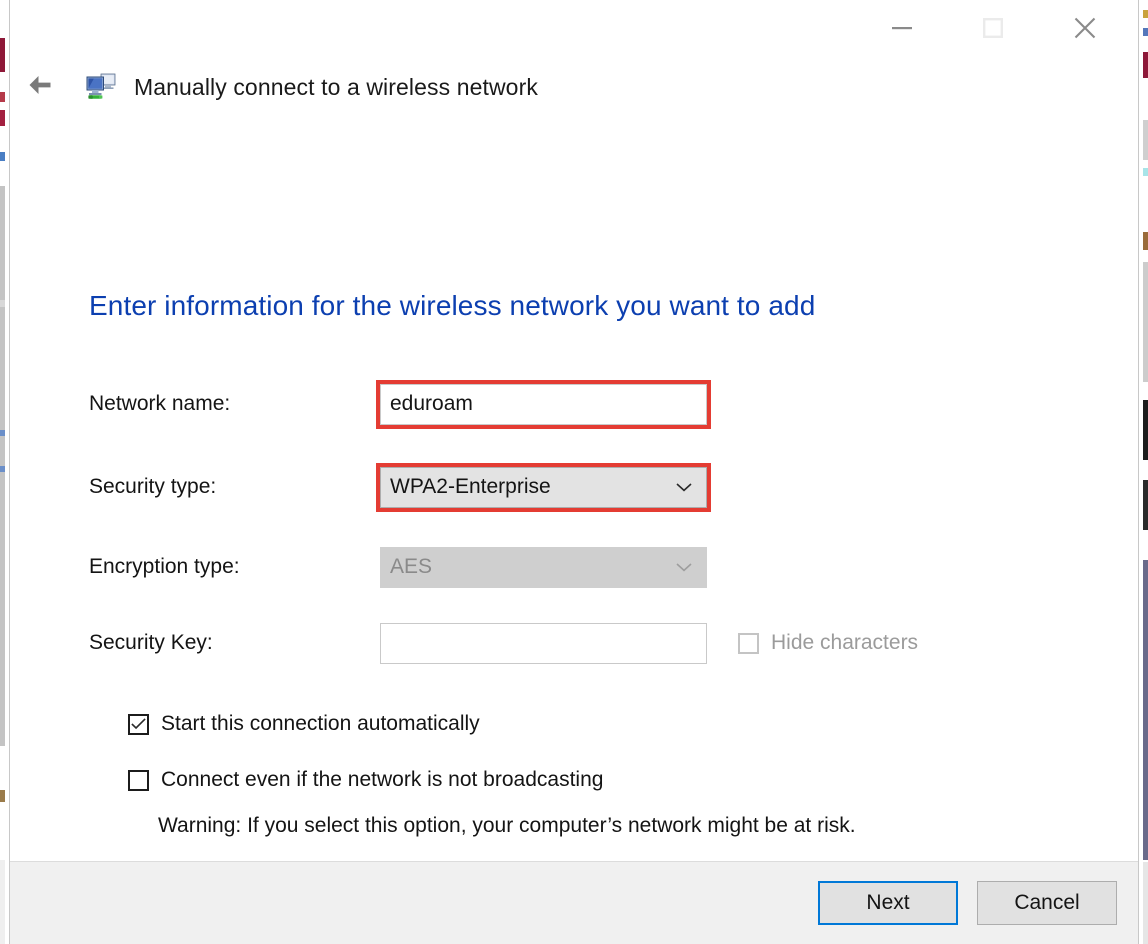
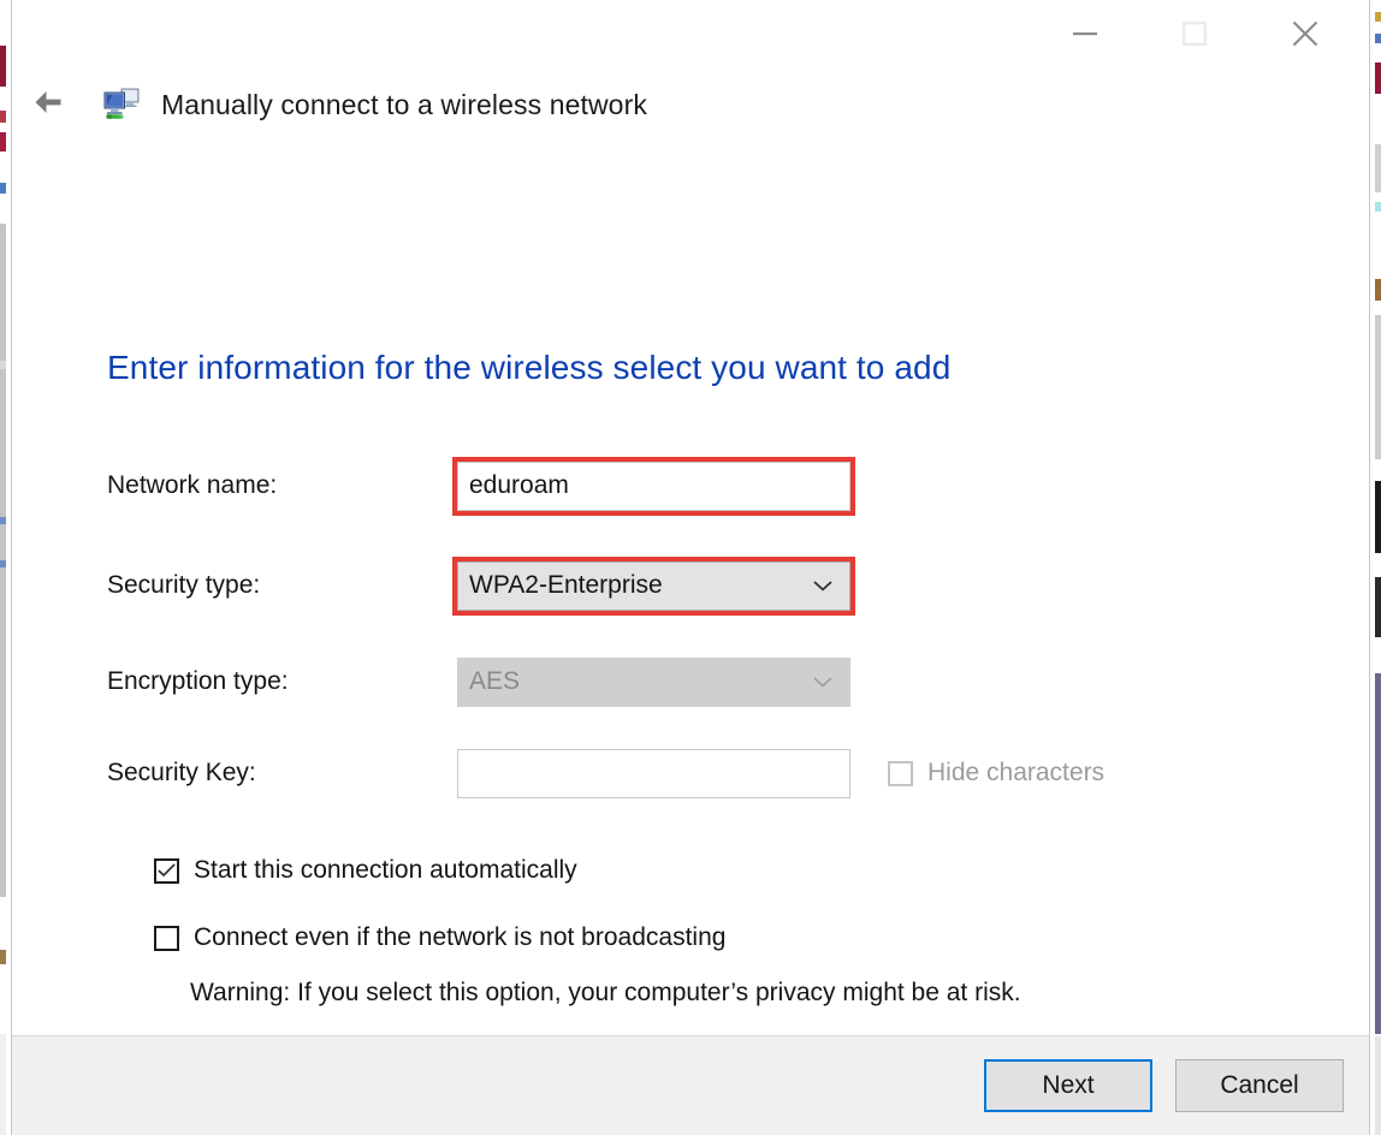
  Manually connect to a wireless network
- Enter information for the wireless network you want to add
+ Enter information for the wireless select you want to add
  Network name:
  eduroam
  Security type:
  WPA2-Enterprise
  Encryption type:
  AES
  Security Key:
  Hide characters
  Start this connection automatically
  Connect even if the network is not broadcasting
- Warning: If you select this option, your computer’s network might be at risk.
+ Warning: If you select this option, your computer’s privacy might be at risk.
  Next
  Cancel
